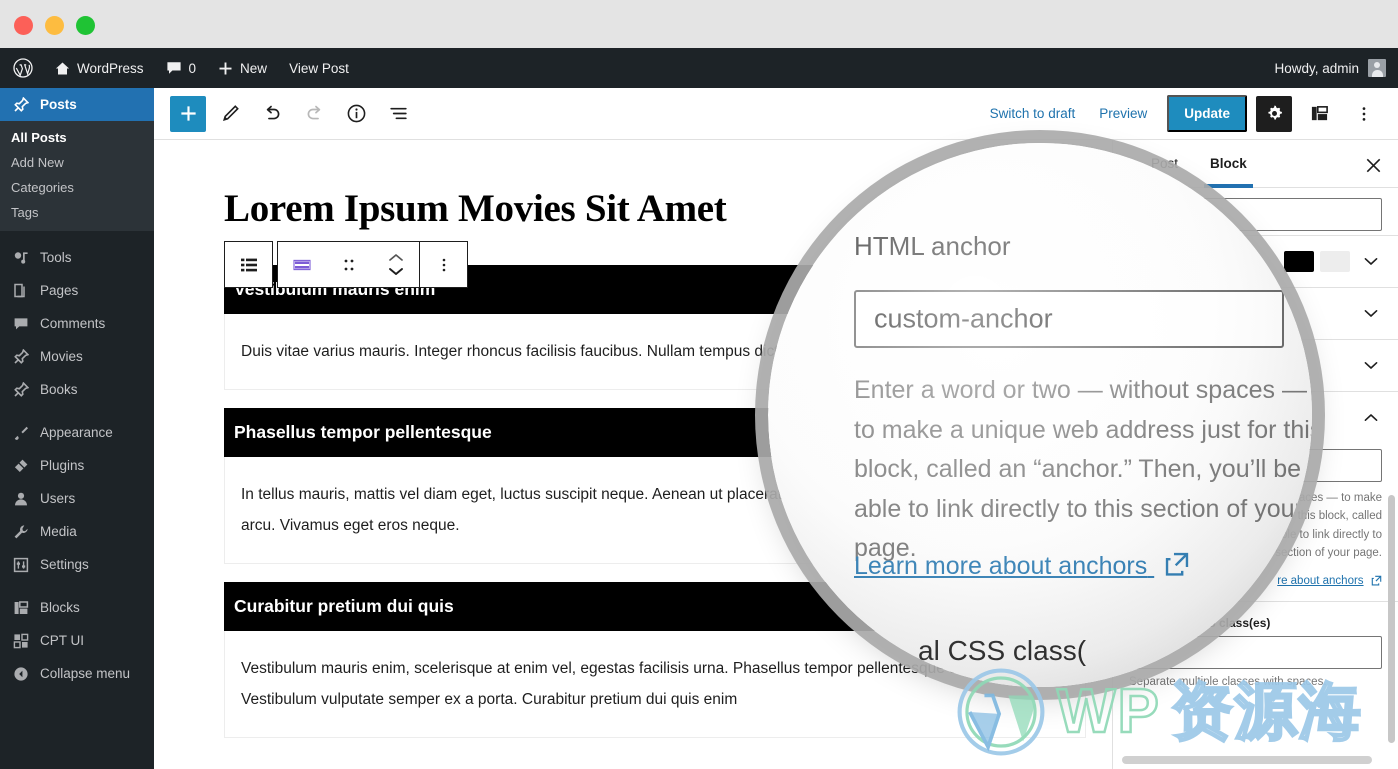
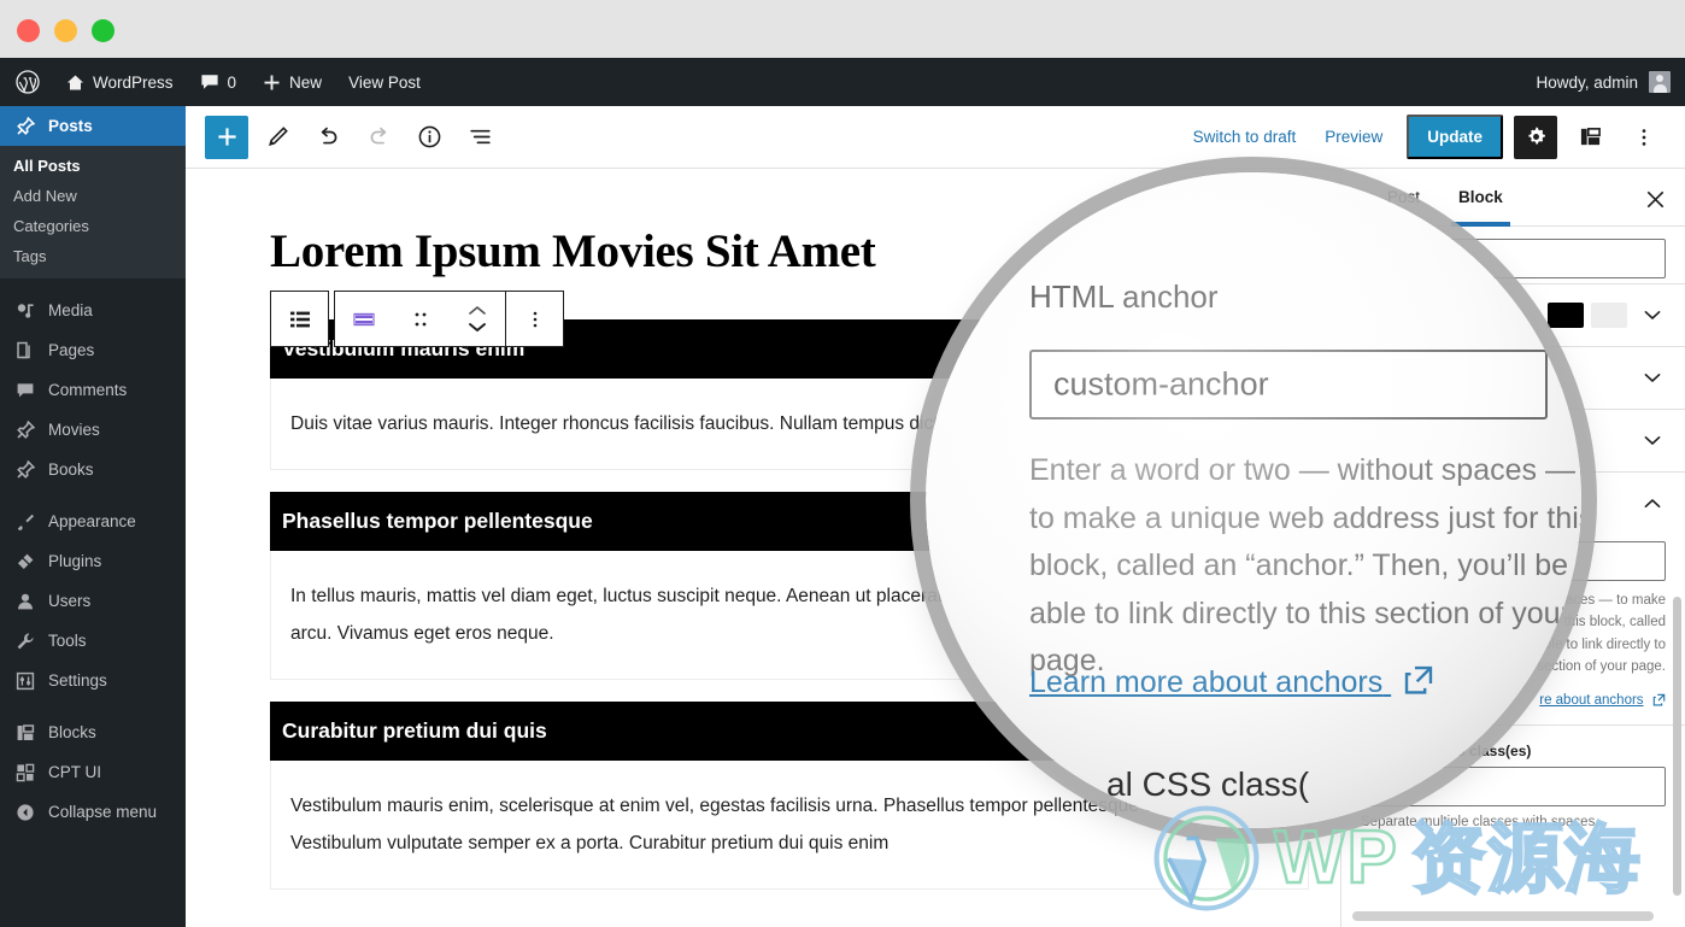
  WordPress
  0
  New
  View Post
  Howdy, admin
  Posts
  All Posts
  Add New
  Categories
  Tags
- Tools
+ Media
  Pages
  Comments
  Movies
  Books
  Appearance
  Plugins
  Users
- Media
+ Tools
  Settings
  Blocks
  CPT UI
  Collapse menu
  Switch to draft
  Preview
  Update
  Lorem Ipsum Movies Sit Amet
  Vestibulum mauris enim
  Duis vitae varius mauris. Integer rhoncus facilisis faucibus. Nullam tempus dic
  Phasellus tempor pellentesque
  In tellus mauris, mattis vel diam eget, luctus suscipit neque. Aenean ut placera arcu. Vivamus eget eros neque.
  Curabitur pretium dui quis
  Vestibulum mauris enim, scelerisque at enim vel, egestas facilisis urna. Phasellus tempor pellentesqu Vestibulum vulputate semper ex a porta. Curabitur pretium dui quis enim
  Post
  Block
  re about anchors
  Separate multiple classes with spaces.
  ced
  WP
  资源海
